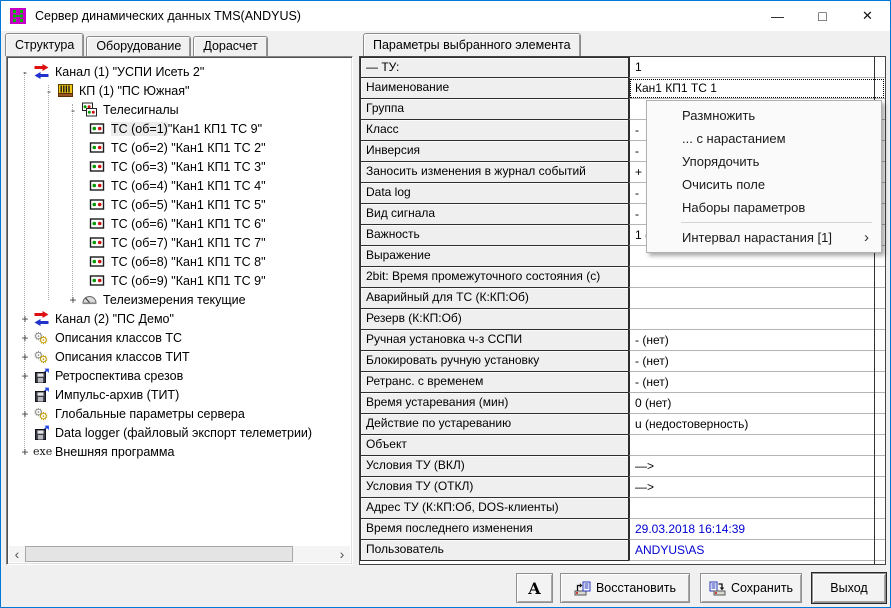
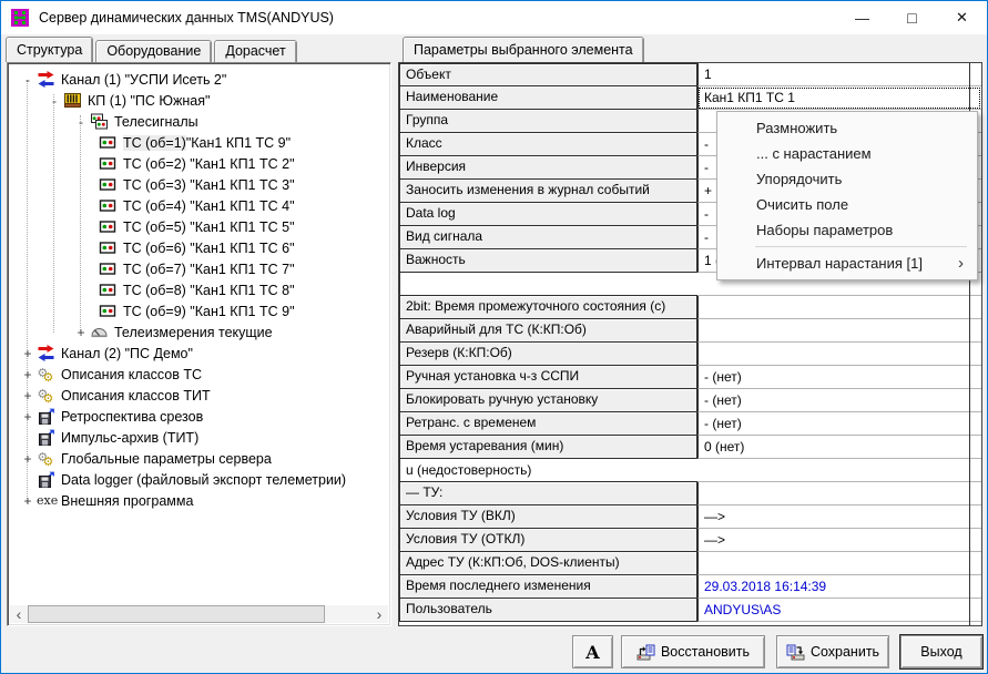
  Сервер динамических данных TMS(ANDYUS)
  —
  □
  ✕
  Структура
  Оборудование
  Дорасчет
  Параметры выбранного элемента
  -
  Канал (1) "УСПИ Исеть 2"
  -
  КП (1) "ПС Южная"
  -
  Телесигналы
  ТС (об=1)
  "Кан1 КП1 ТС 9"
  ТС (об=2) "Кан1 КП1 ТС 2"
  ТС (об=3) "Кан1 КП1 ТС 3"
  ТС (об=4) "Кан1 КП1 ТС 4"
  ТС (об=5) "Кан1 КП1 ТС 5"
  ТС (об=6) "Кан1 КП1 ТС 6"
  ТС (об=7) "Кан1 КП1 ТС 7"
  ТС (об=8) "Кан1 КП1 ТС 8"
  ТС (об=9) "Кан1 КП1 ТС 9"
  +
  Телеизмерения текущие
  +
  Канал (2) "ПС Демо"
  +
  ⚙
  ⚙
  Описания классов ТС
  +
  ⚙
  ⚙
  Описания классов ТИТ
  +
  Ретроспектива срезов
  Импульс-архив (ТИТ)
  +
  ⚙
  ⚙
  Глобальные параметры сервера
  Data logger (файловый экспорт телеметрии)
  +
  exe
  Внешняя программа
  ‹
  ›
- — ТУ:
+ Объект
  1
  Наименование
  Кан1 КП1 ТС 1
  Группа
  Класс
  -
  Инверсия
  -
  Заносить изменения в журнал событий
  +
  Data log
  -
  Вид сигнала
  -
  Важность
- Выражение
  2bit: Время промежуточного состояния (с)
  Аварийный для ТС (К:КП:Об)
  Резерв (К:КП:Об)
  Ручная установка ч-з ССПИ
  - (нет)
  Блокировать ручную установку
  - (нет)
  Ретранс. с временем
  - (нет)
  Время устаревания (мин)
  0 (нет)
- Действие по устареванию
  u (недостоверность)
- Объект
+ — ТУ:
  Условия ТУ (ВКЛ)
  —>
  Условия ТУ (ОТКЛ)
  —>
  Адрес ТУ (К:КП:Об, DOS-клиенты)
  Время последнего изменения
  29.03.2018 16:14:39
  Пользователь
  ANDYUS\AS
  Размножить
  ... с нарастанием
  Упорядочить
  Очисить поле
  Наборы параметров
  Интервал нарастания [1]
  ›
  A
  Восстановить
  Сохранить
  Выход
